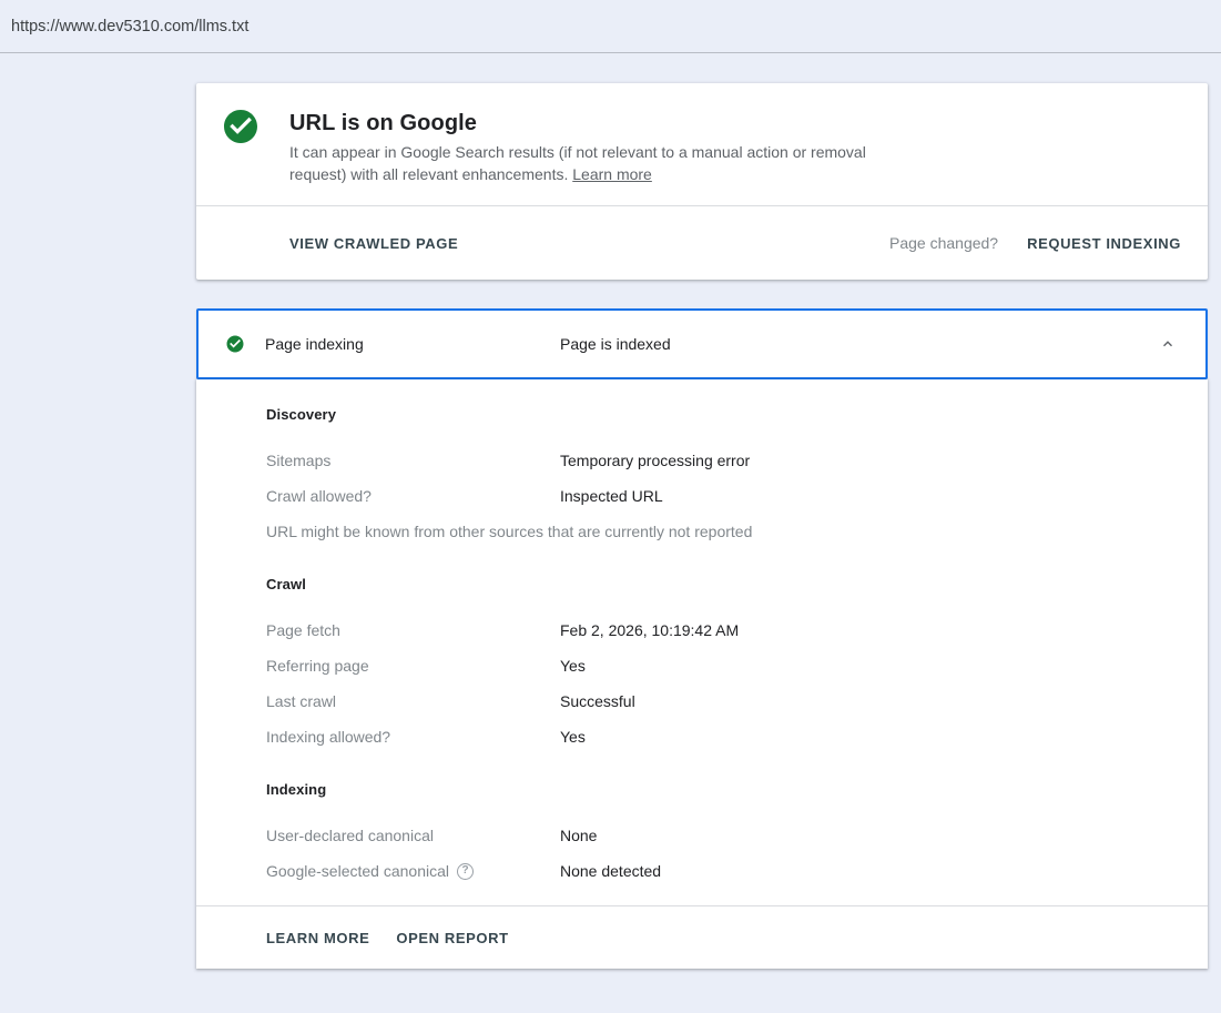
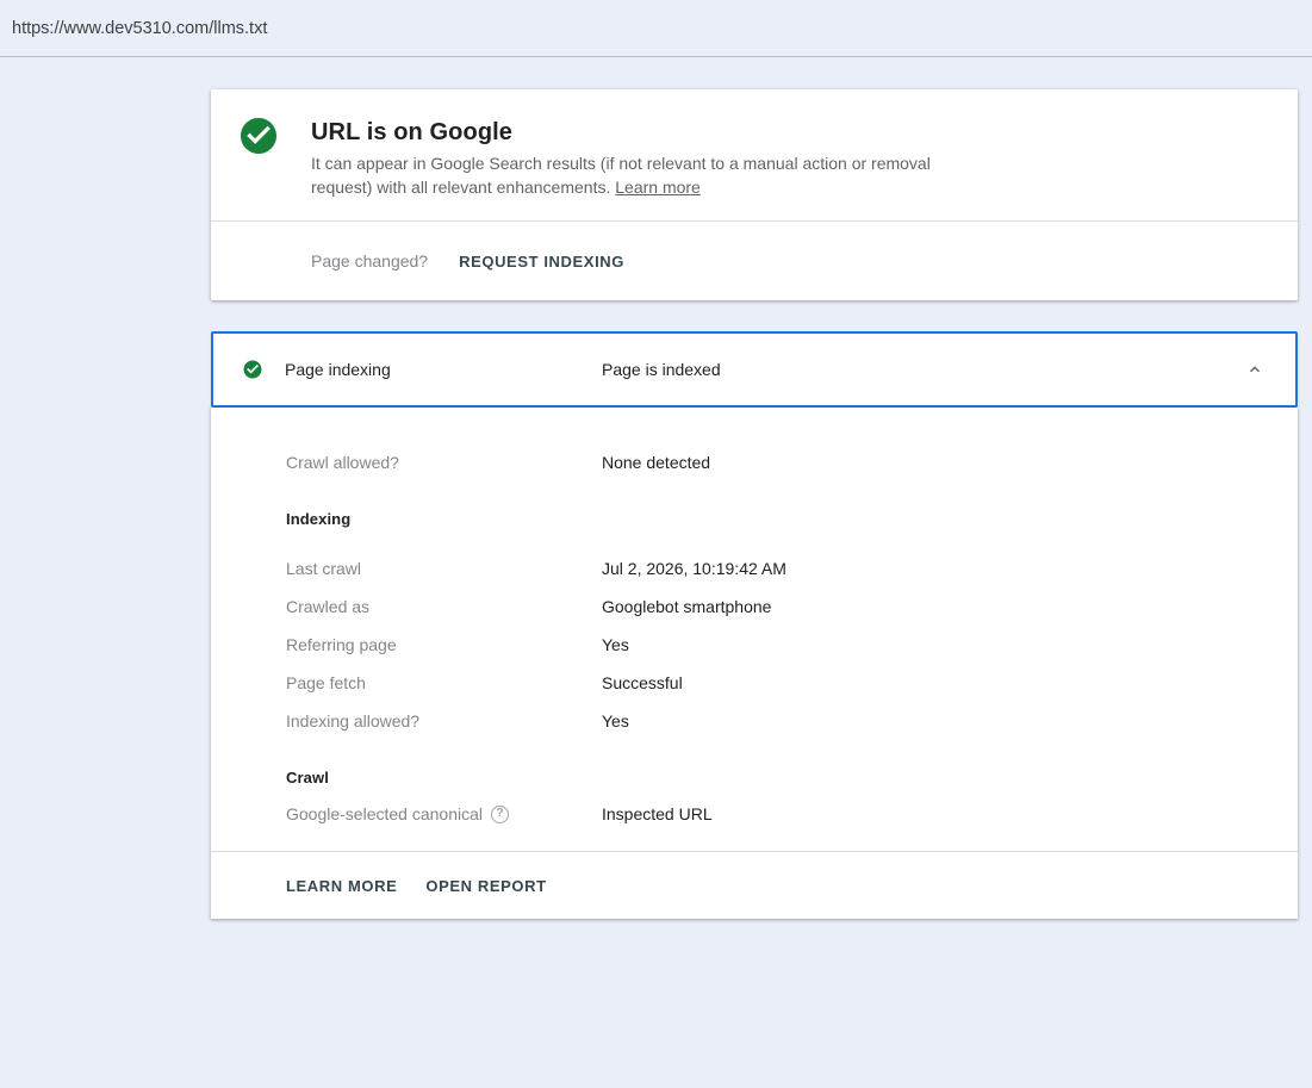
  https://www.dev5310.com/llms.txt
  URL is on Google
  It can appear in Google Search results (if not relevant to a manual action or removal request) with all relevant enhancements. Learn more
- VIEW CRAWLED PAGE
  Page changed?
  REQUEST INDEXING
  Page indexing
  Page is indexed
- Discovery
- Sitemaps
- Temporary processing error
  Crawl allowed?
- Inspected URL
+ None detected
- URL might be known from other sources that are currently not reported
- Crawl
+ Indexing
- Page fetch
+ Last crawl
- Feb 2, 2026, 10:19:42 AM
+ Jul 2, 2026, 10:19:42 AM
+ Crawled as
+ Googlebot smartphone
  Referring page
  Yes
- Last crawl
+ Page fetch
  Successful
  Indexing allowed?
  Yes
- Indexing
+ Crawl
- User-declared canonical
- None
  Google-selected canonical
  ?
- None detected
+ Inspected URL
  LEARN MORE
  OPEN REPORT
